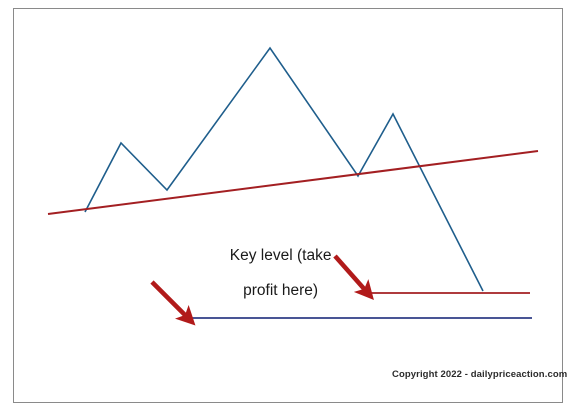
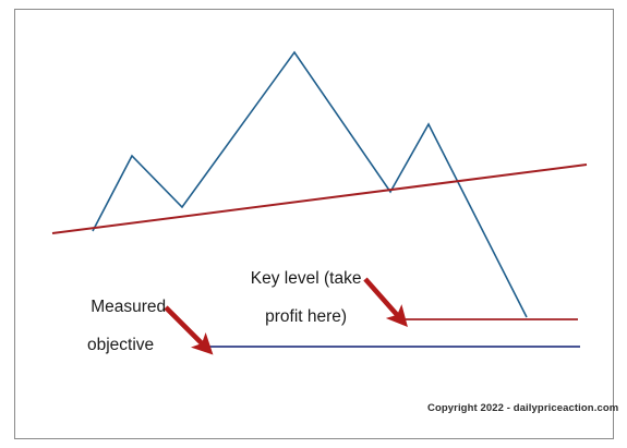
+ Measured
+ objective
  Key level (take
  profit here)
  Copyright 2022 - dailypriceaction.com
